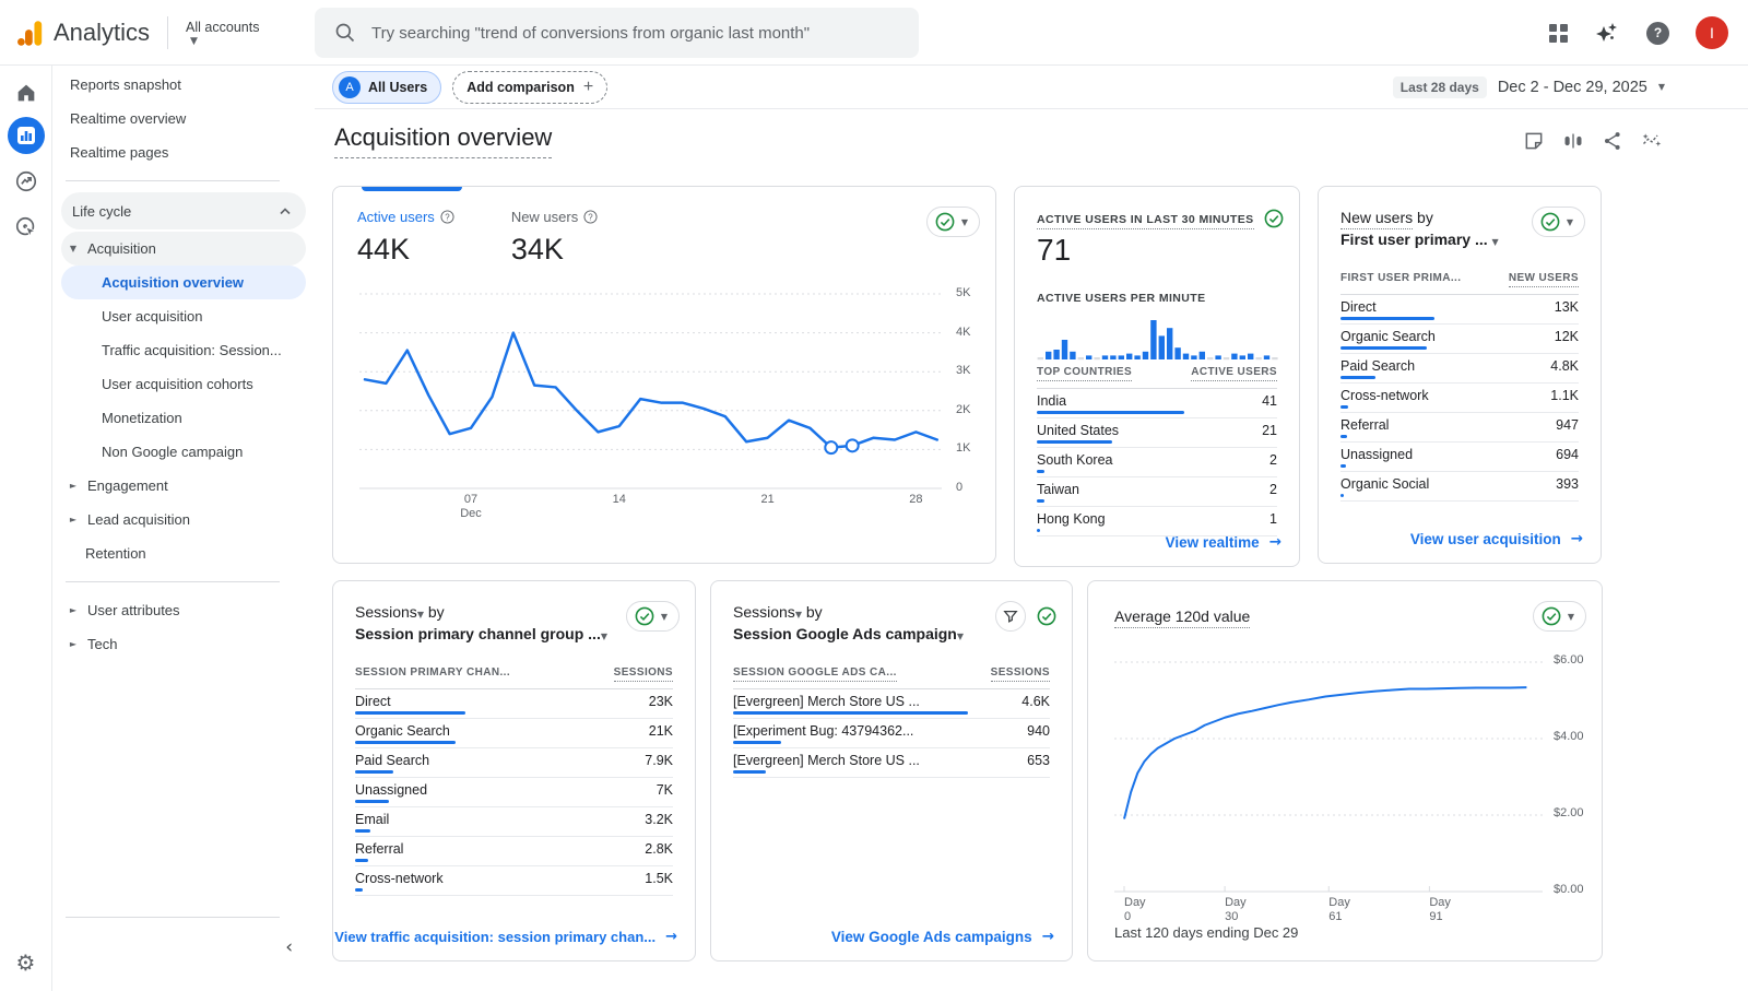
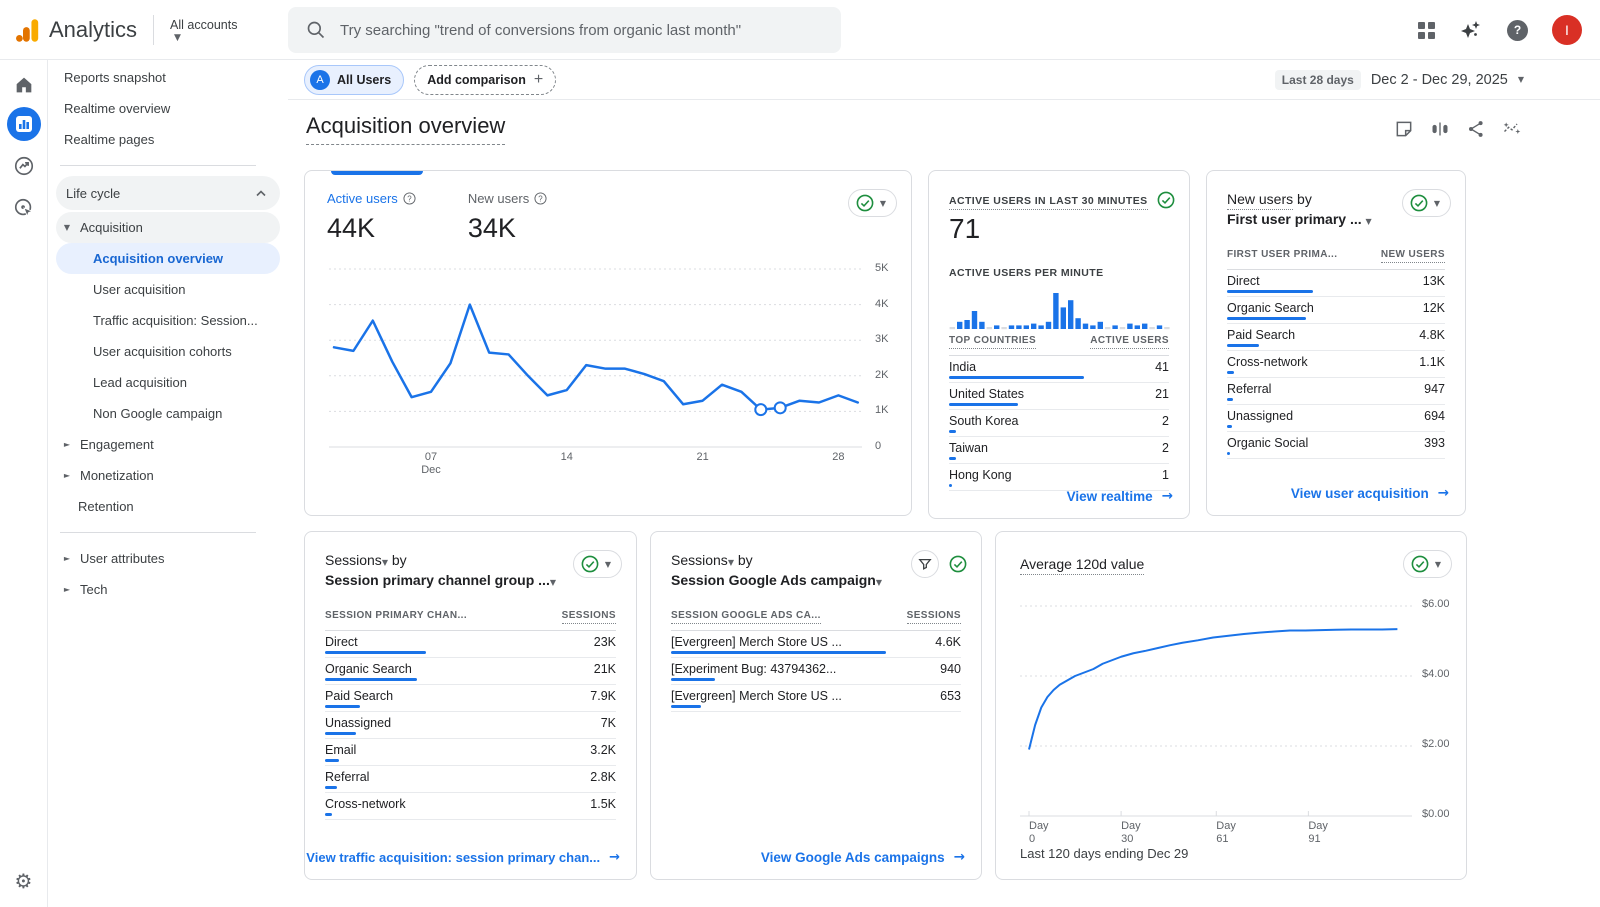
  Analytics
  All accounts
  ▼
  Try searching "trend of conversions from organic last month"
  ?
  I
  ⚙
  Reports snapshot
  Realtime overview
  Realtime pages
  Life cycle
  ▼
  Acquisition
  Acquisition overview
  User acquisition
  Traffic acquisition: Session...
  User acquisition cohorts
- Monetization
+ Lead acquisition
  Non Google campaign
  ►
  Engagement
  ►
- Lead acquisition
+ Monetization
  Retention
  ►
  User attributes
  ►
  Tech
- ‹
  A
  All Users
  Add comparison
  +
  Last 28 days
  Dec 2 - Dec 29, 2025
  ▼
  Acquisition overview
  Active users
  ?
  44K
  New users
  ?
  34K
  ▼
  5K
  4K
  3K
  2K
  1K
  0
  07
  Dec
  14
  21
  28
  ACTIVE USERS IN LAST 30 MINUTES
  71
  ACTIVE USERS PER MINUTE
  TOP COUNTRIES
  ACTIVE USERS
  India
  41
  United States
  21
  South Korea
  2
  Taiwan
  2
  Hong Kong
  1
  View realtime
  →
  New users by
  First user primary ... ▼
  ▼
  FIRST USER PRIMA...
  NEW USERS
  Direct
  13K
  Organic Search
  12K
  Paid Search
  4.8K
  Cross-network
  1.1K
  Referral
  947
  Unassigned
  694
  Organic Social
  393
  View user acquisition
  →
  Sessions▼ by
  Session primary channel group ...▼
  ▼
  SESSION PRIMARY CHAN...
  SESSIONS
  Direct
  23K
  Organic Search
  21K
  Paid Search
  7.9K
  Unassigned
  7K
  Email
  3.2K
  Referral
  2.8K
  Cross-network
  1.5K
  View traffic acquisition: session primary chan...
  →
  Sessions▼ by
  Session Google Ads campaign▼
  SESSION GOOGLE ADS CA...
  SESSIONS
  [Evergreen] Merch Store US ...
  4.6K
  [Experiment Bug: 43794362...
  940
  [Evergreen] Merch Store US ...
  653
  View Google Ads campaigns
  →
  Average 120d value
  ▼
  $6.00
  $4.00
  $2.00
  $0.00
  Day
  0
  Day
  30
  Day
  61
  Day
  91
  Last 120 days ending Dec 29
